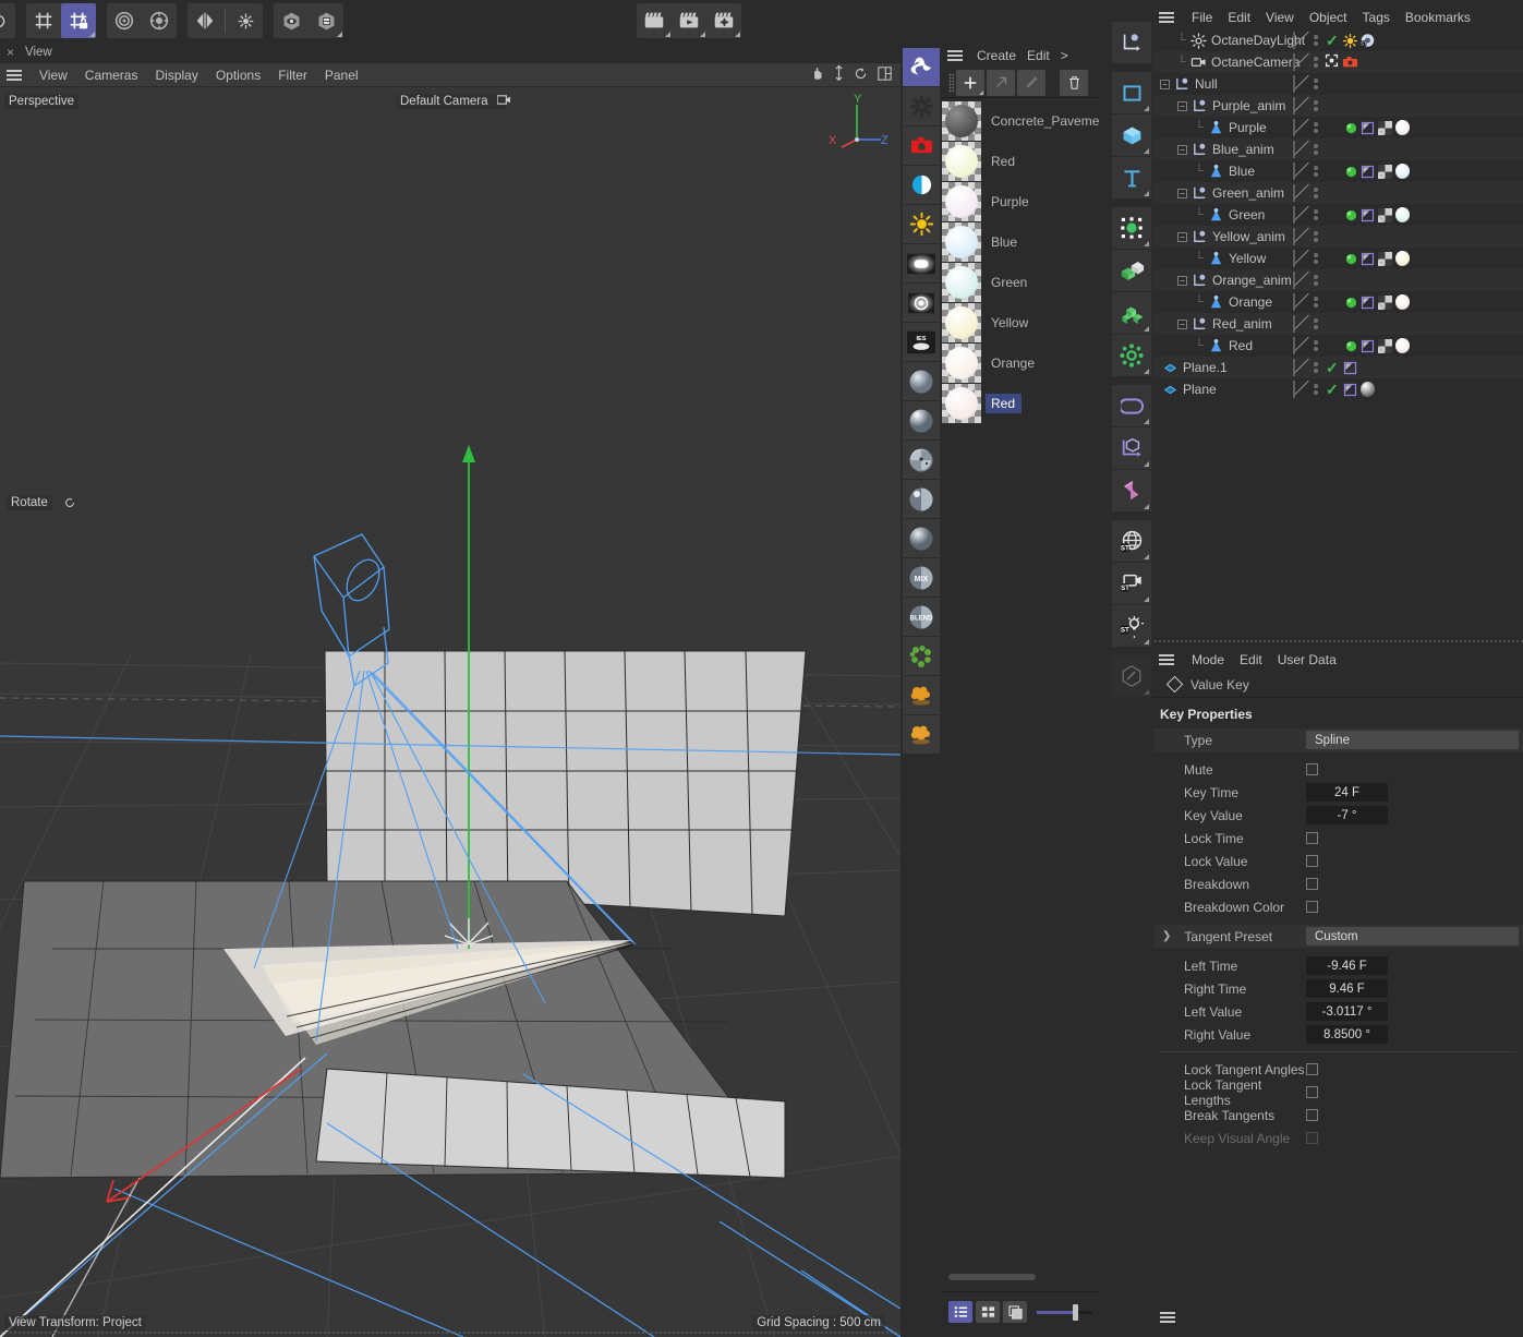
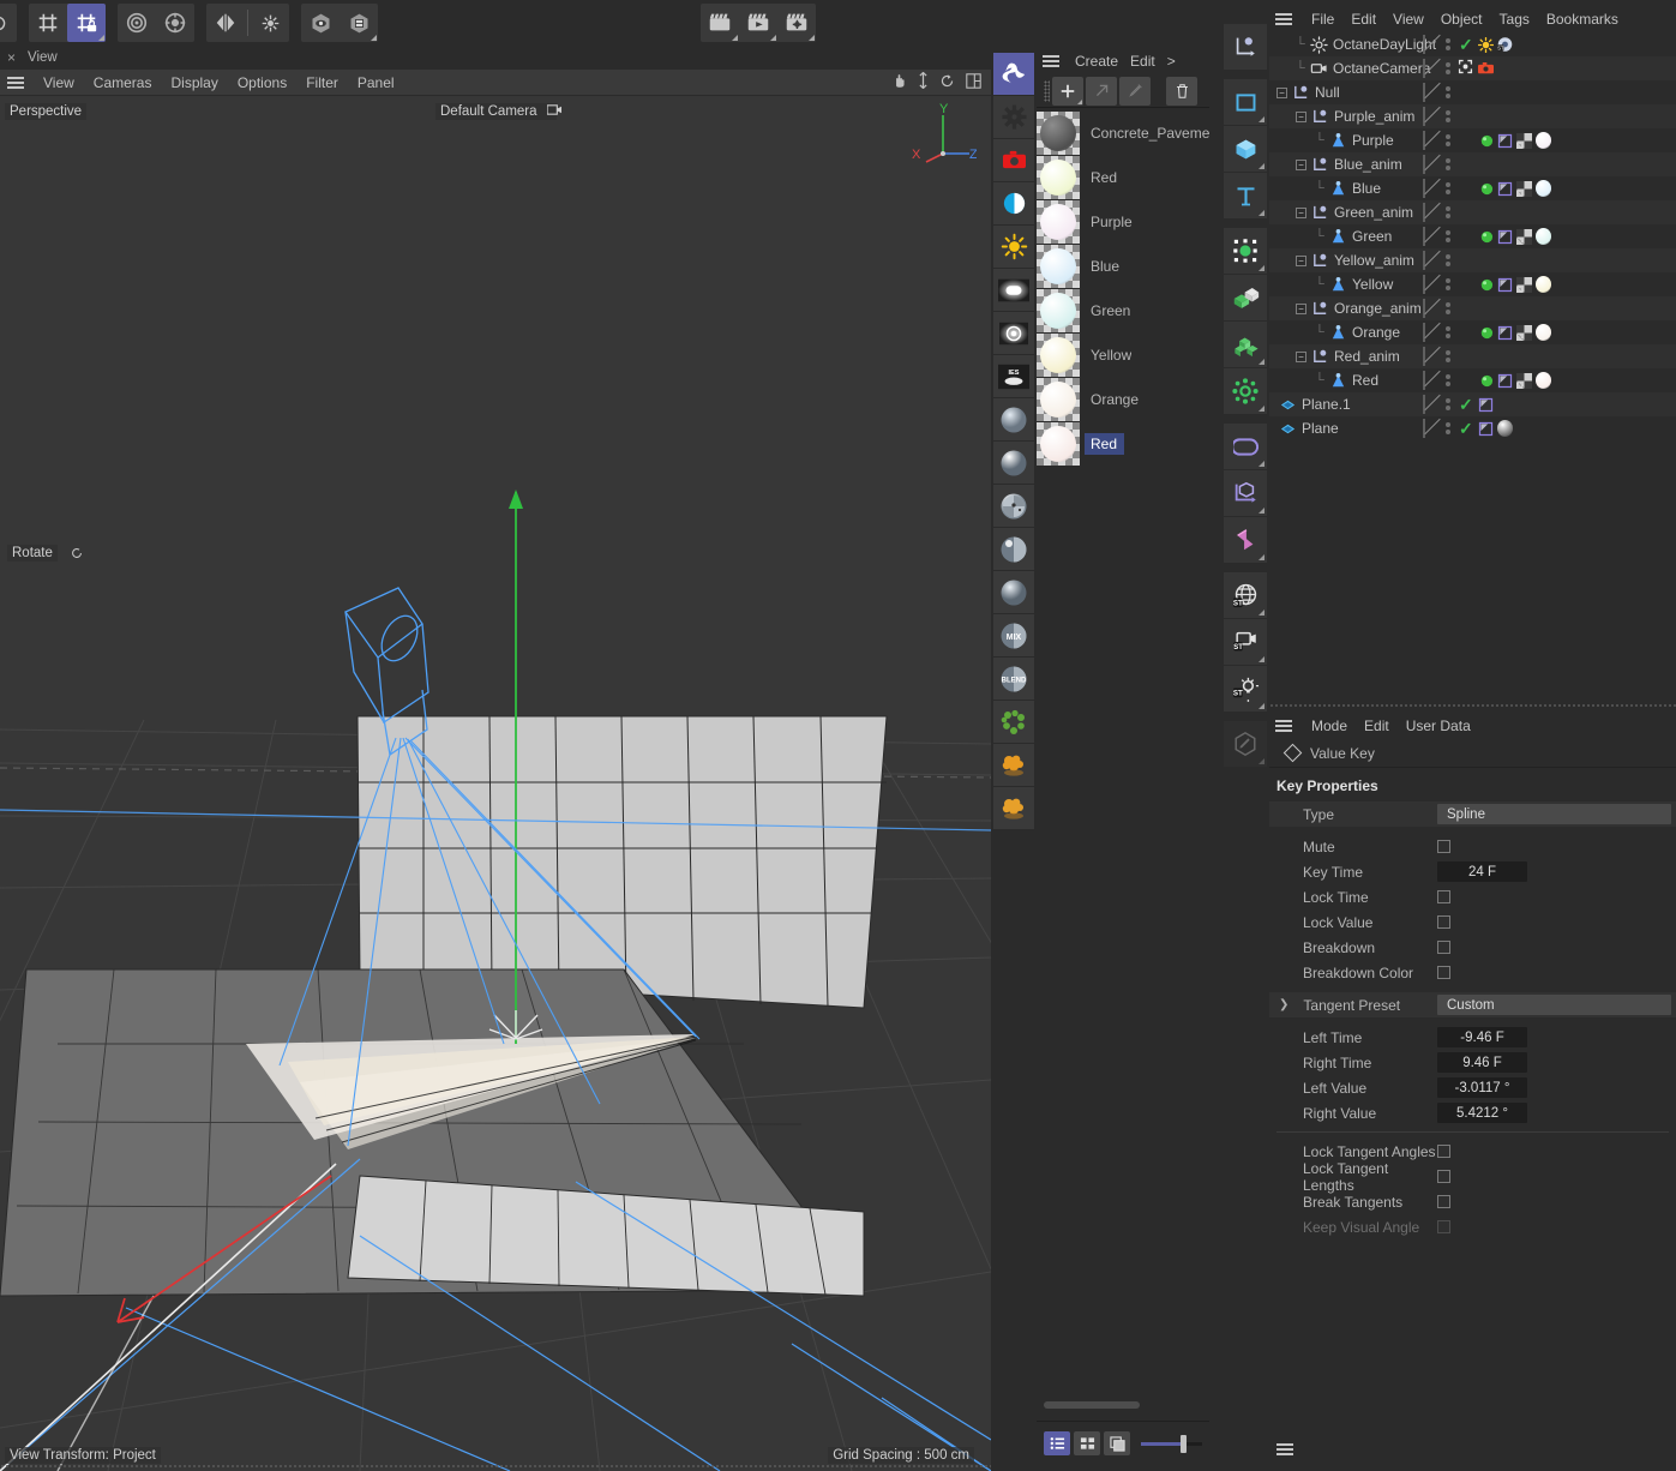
  ×
  View
  View
  Cameras
  Display
  Options
  Filter
  Panel
  Y
  Z
  X
  Perspective
  Default Camera
  Rotate
  View Transform: Project
  Grid Spacing : 500 cm
  Create
  Edit
  >
  Concrete_Paveme
  Red
  Purple
  Blue
  Green
  Yellow
  Orange
  Red
  File
  Edit
  View
  Object
  Tags
  Bookmarks
  └
  OctaneDayLigt
  ✓
  └
  OctaneCamera
  −
  Null
  −
  Purple_anim
  └
  Purple
  −
  Blue_anim
  └
  Blue
  −
  Green_anim
  └
  Green
  −
  Yellow_anim
  └
  Yellow
  −
  Orange_anim
  └
  Orange
  −
  Red_anim
  └
  Red
  Plane.1
  ✓
  Plane
  ✓
  Mode
  Edit
  User Data
  Value Key
  Key Properties
  Type
  Spline
  Mute
  Key Time
  24 F
- Key Value
- -7 °
  Lock Time
  Lock Value
  Breakdown
  Breakdown Color
  ❯
  Tangent Preset
  Custom
  Left Time
  -9.46 F
  Right Time
  9.46 F
  Left Value
  -3.0117 °
  Right Value
- 8.8500 °
+ 5.4212 °
  Lock Tangent Angles
  Lock Tangent Lengths
  Break Tangents
  Keep Visual Angle
